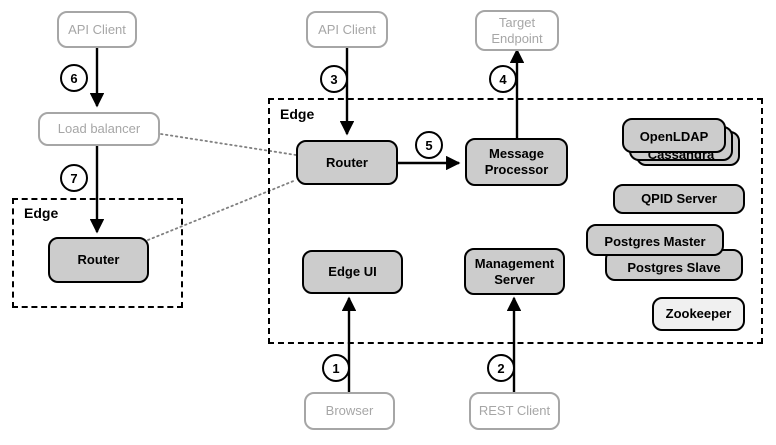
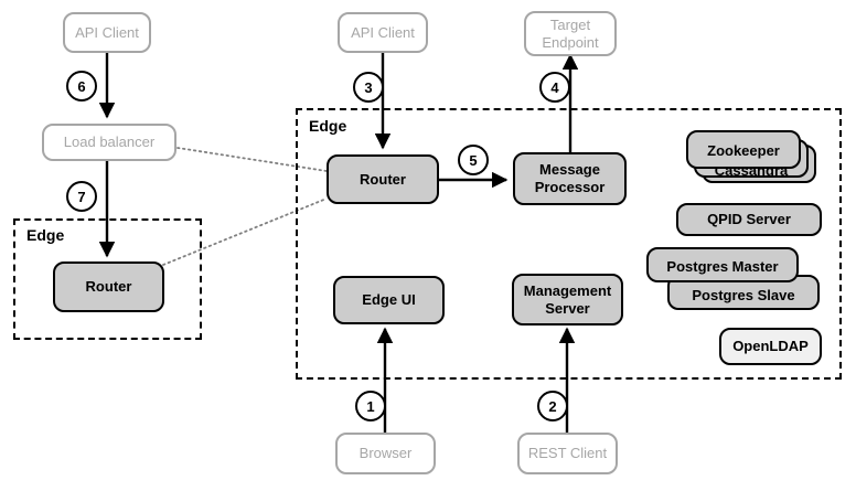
  Edge
  Edge
  API Client
  Load balancer
  Router
  API Client
  Target
  Endpoint
  Router
  Message
  Processor
  Edge UI
  Management
  Server
  Browser
  REST Client
  Cassandra
- OpenLDAP
+ Zookeeper
  QPID Server
  Postgres Slave
  Postgres Master
- Zookeeper
+ OpenLDAP
  1
  2
  3
  4
  5
  6
  7
